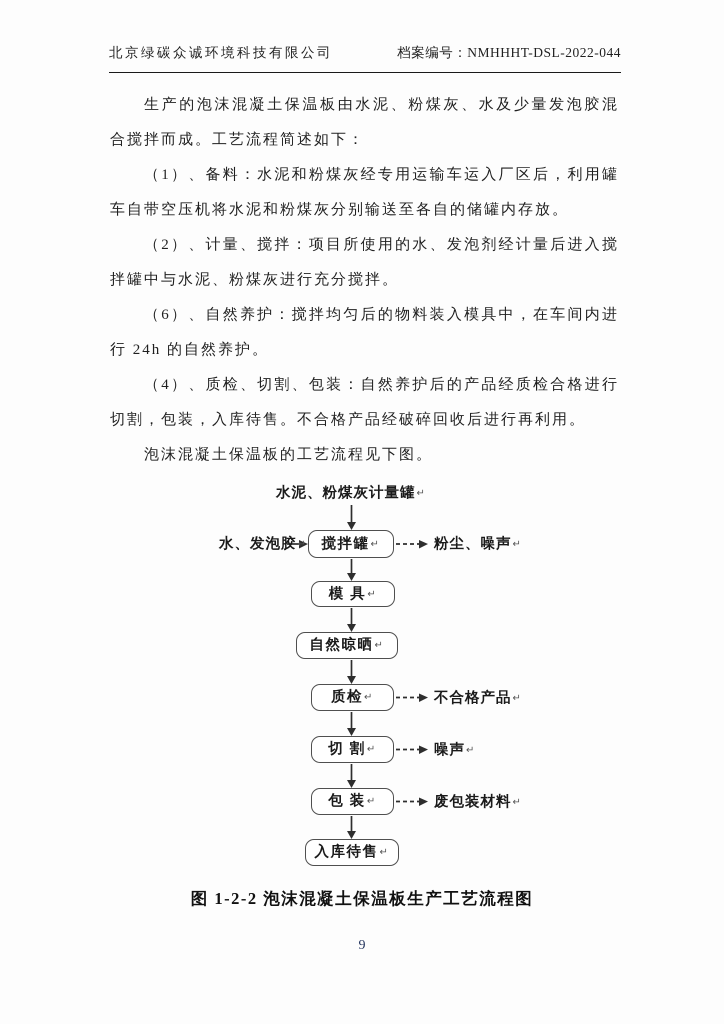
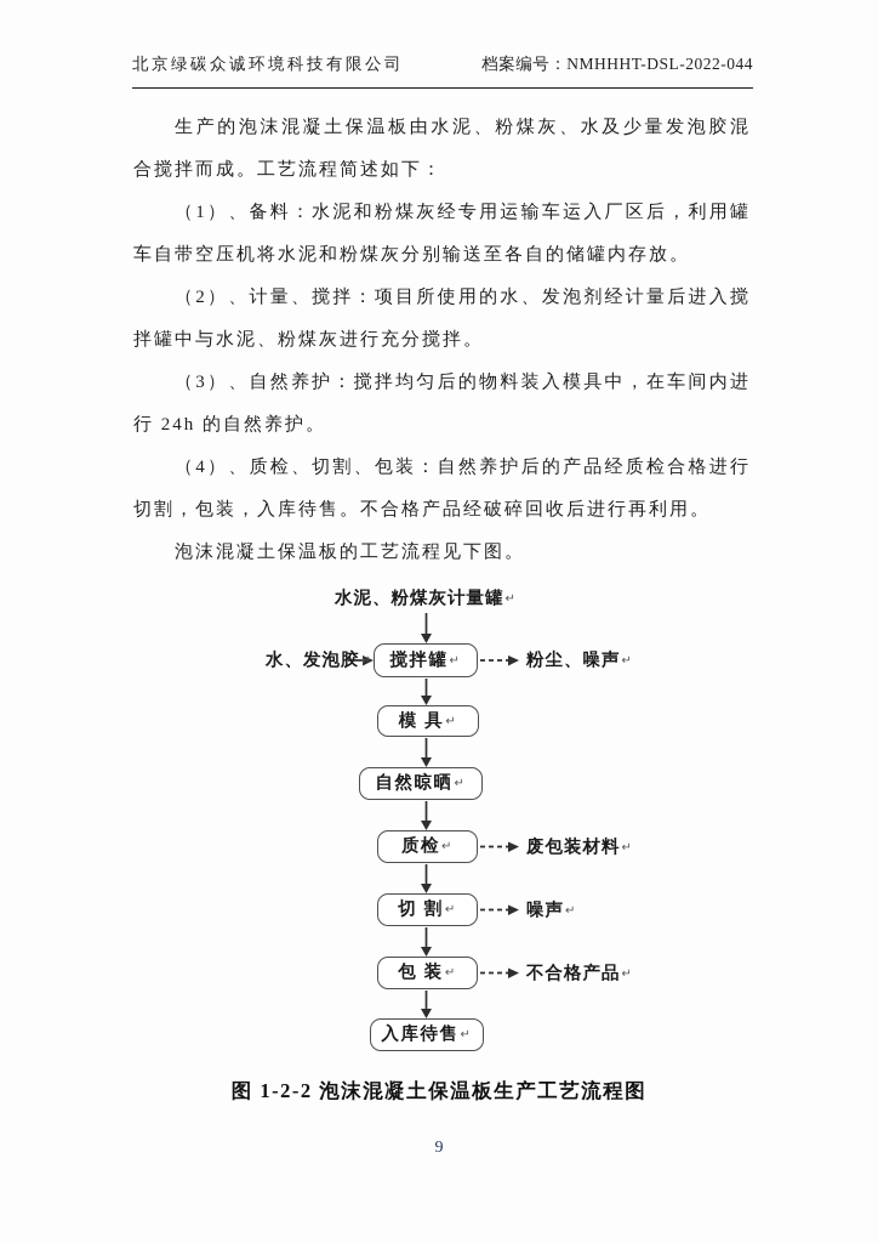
  北京绿碳众诚环境科技有限公司
  档案编号：NMHHHT-DSL-2022-044
  生产的泡沫混凝土保温板由水泥、粉煤灰、水及少量发泡胶混合搅拌而成。工艺流程简述如下：
  （1）、备料：水泥和粉煤灰经专用运输车运入厂区后，利用罐车自带空压机将水泥和粉煤灰分别输送至各自的储罐内存放。
  （2）、计量、搅拌：项目所使用的水、发泡剂经计量后进入搅拌罐中与水泥、粉煤灰进行充分搅拌。
- （6）、自然养护：搅拌均匀后的物料装入模具中，在车间内进行 24h 的自然养护。
+ （3）、自然养护：搅拌均匀后的物料装入模具中，在车间内进行 24h 的自然养护。
  （4）、质检、切割、包装：自然养护后的产品经质检合格进行切割，包装，入库待售。不合格产品经破碎回收后进行再利用。
  泡沫混凝土保温板的工艺流程见下图。
  水泥、粉煤灰计量罐↵
  水、发泡胶↵
  搅拌罐
  ↵
  模 具
  ↵
  自然晾晒
  ↵
  质检
  ↵
  切 割
  ↵
  包 装
  ↵
  入库待售
  ↵
  粉尘、噪声↵
- 不合格产品↵
+ 废包装材料↵
  噪声↵
- 废包装材料↵
+ 不合格产品↵
  图 1-2-2 泡沫混凝土保温板生产工艺流程图
  9
